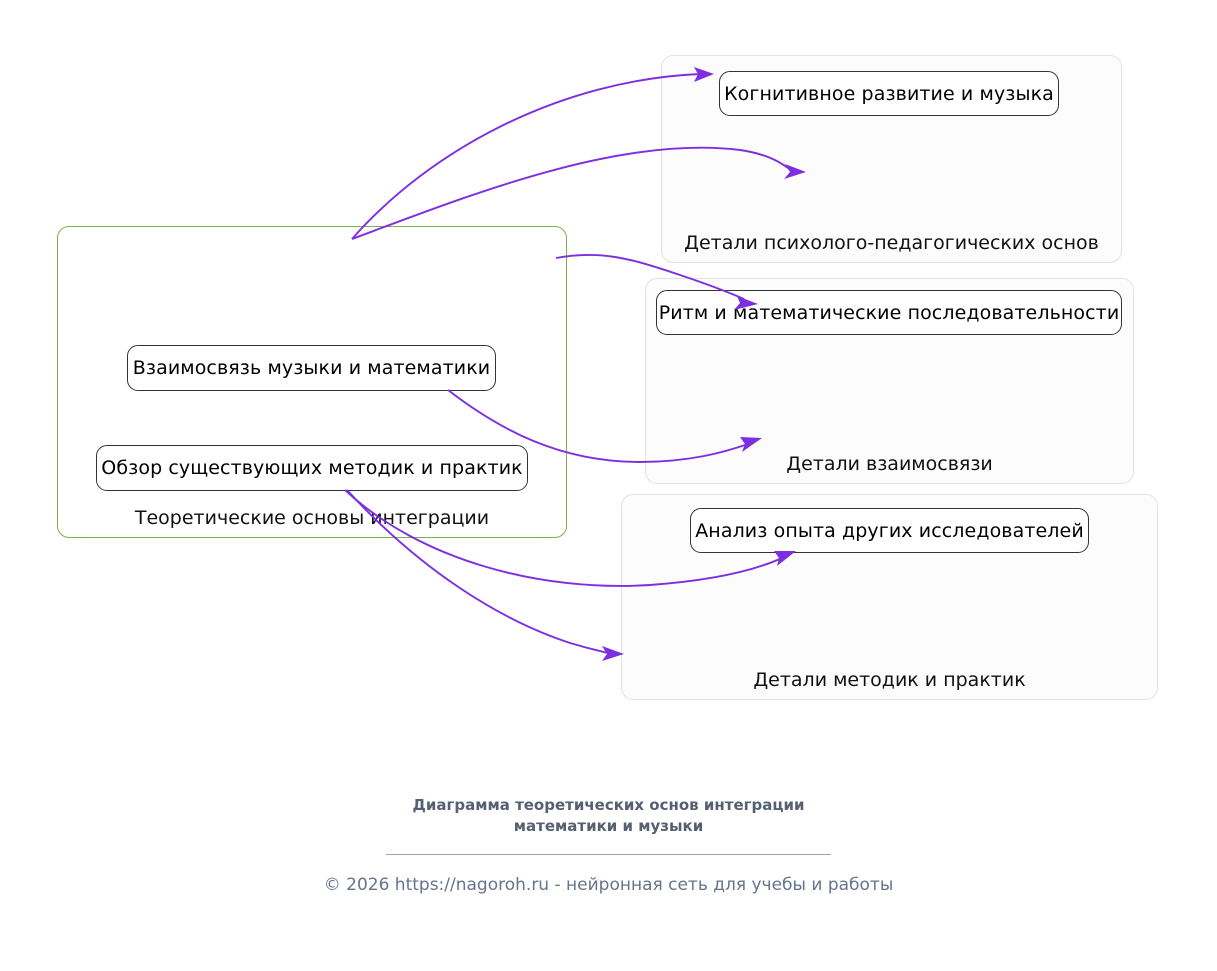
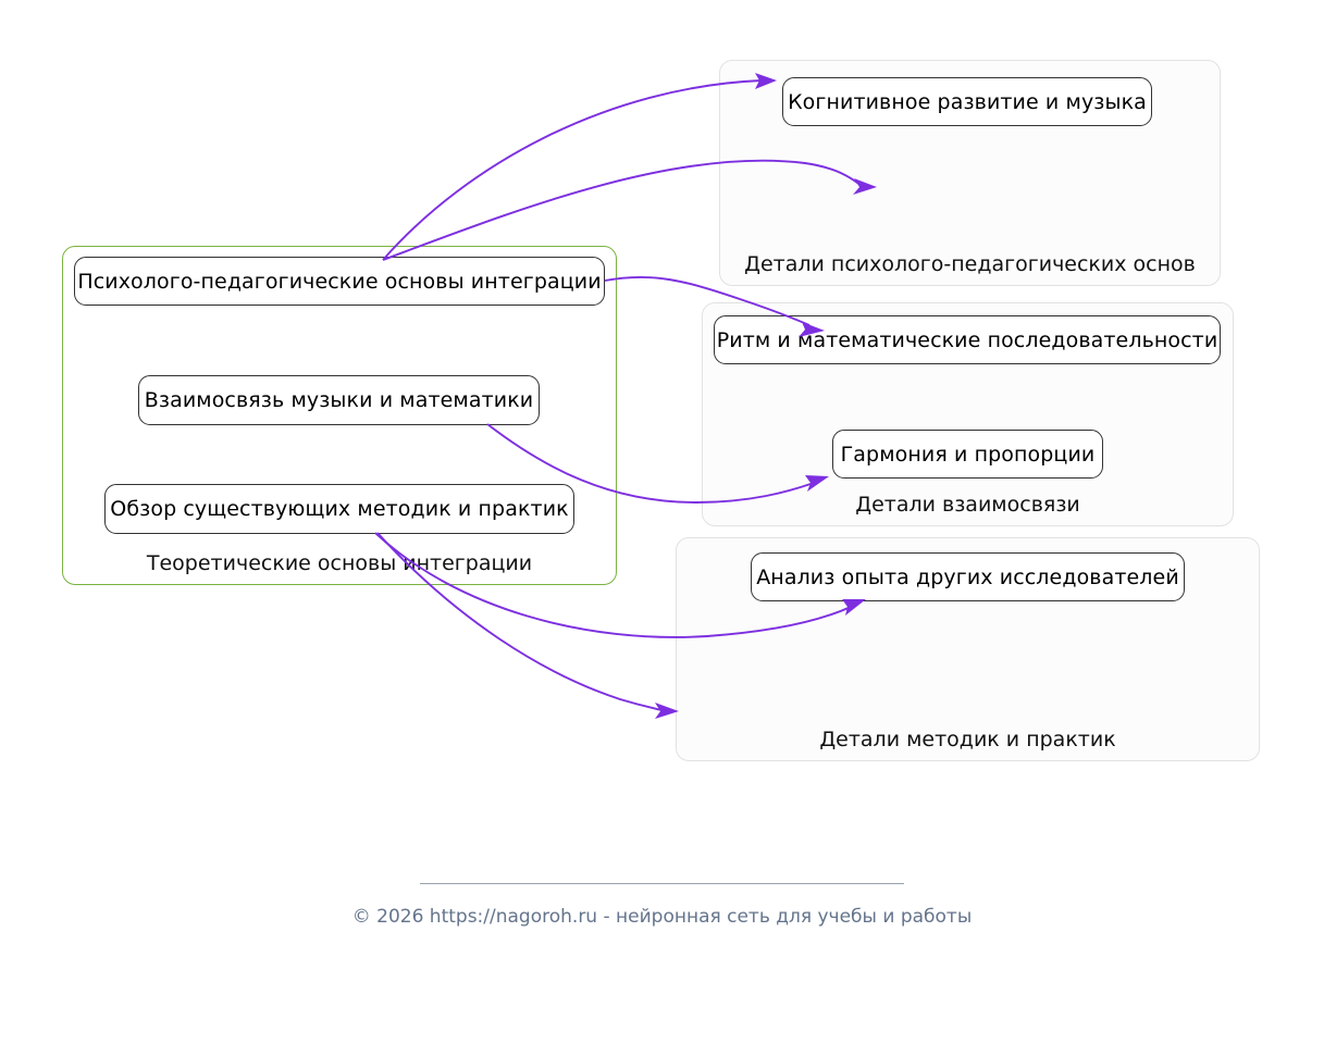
  Теоретические основы интеграции
+ Психолого-педагогические основы интеграции
  Взаимосвязь музыки и математики
  Обзор существующих методик и практик
  Детали психолого-педагогических основ
  Когнитивное развитие и музыка
  Детали взаимосвязи
  Ритм и математические последовательности
+ Гармония и пропорции
  Детали методик и практик
  Анализ опыта других исследователей
- Диаграмма теоретических основ интеграции
- математики и музыки
  © 2026 https://nagoroh.ru - нейронная сеть для учебы и работы
